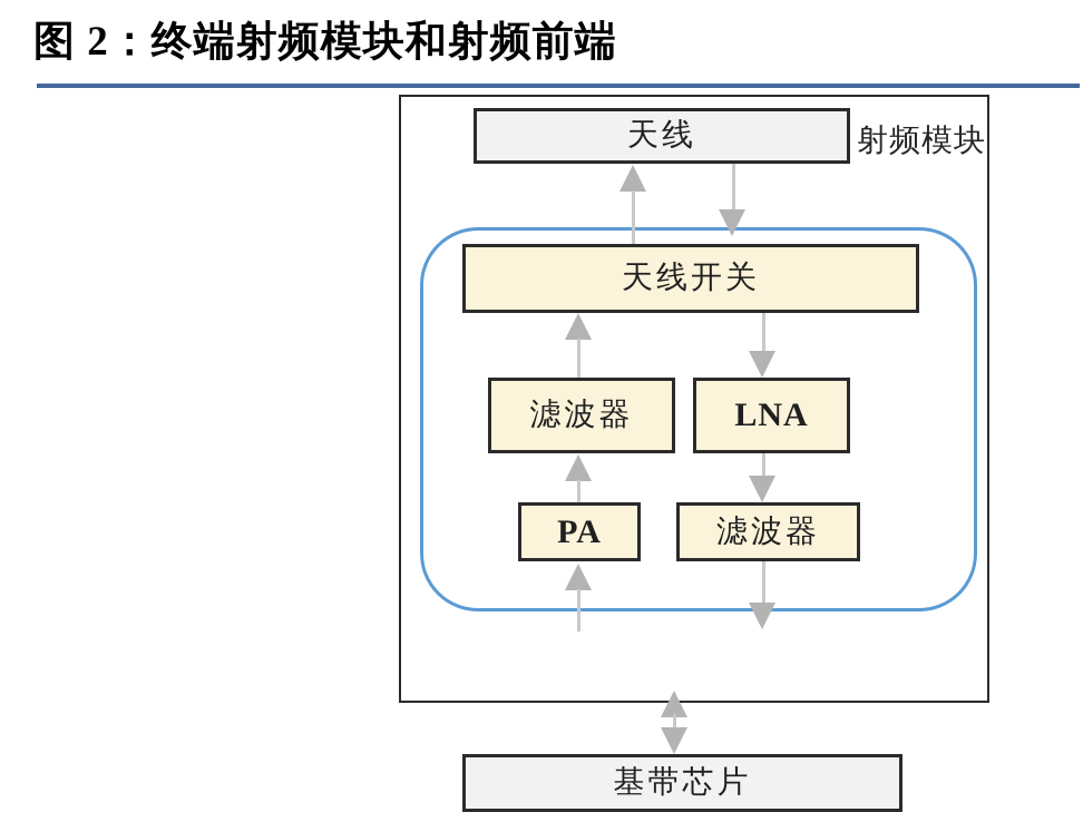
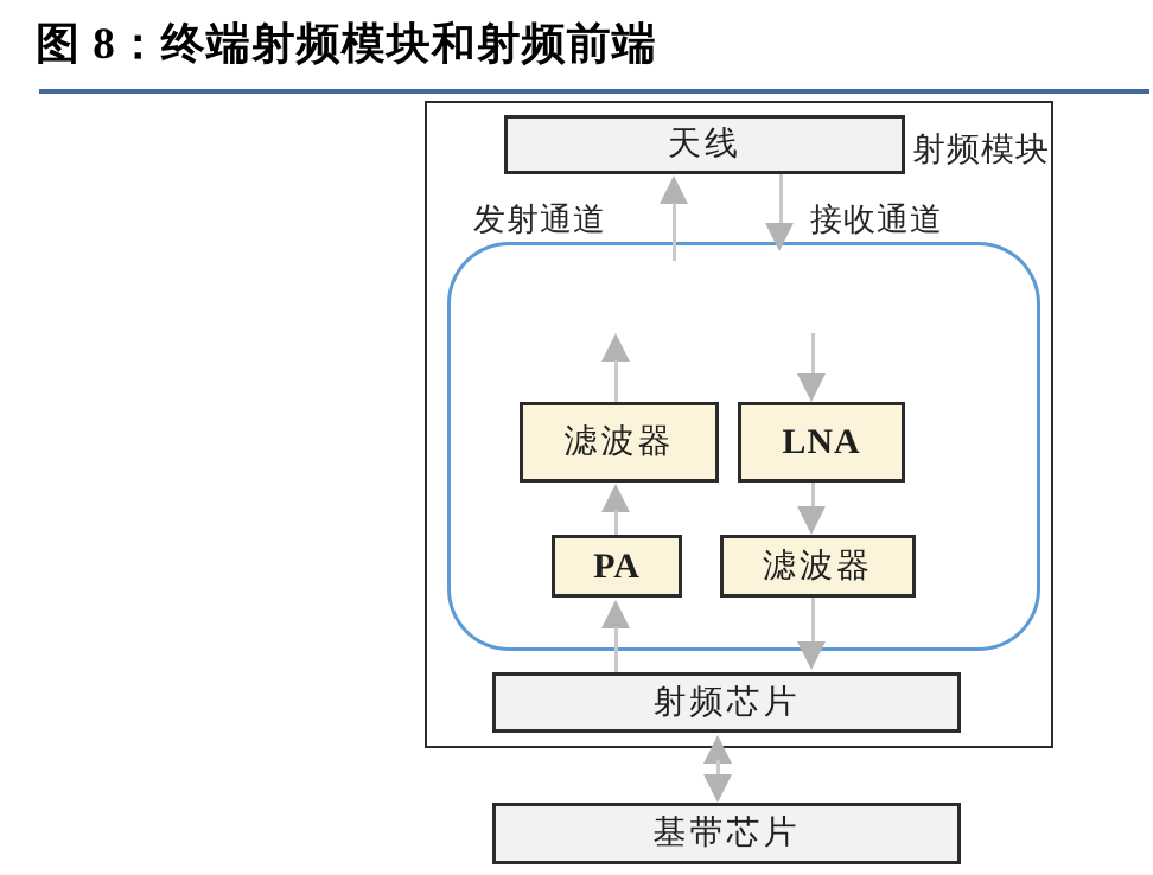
- 图 2：终端射频模块和射频前端
+ 图 8：终端射频模块和射频前端
  天线
- 天线开关
  滤波器
  LNA
  PA
  滤波器
+ 射频芯片
  基带芯片
  射频模块
+ 发射通道
+ 接收通道
